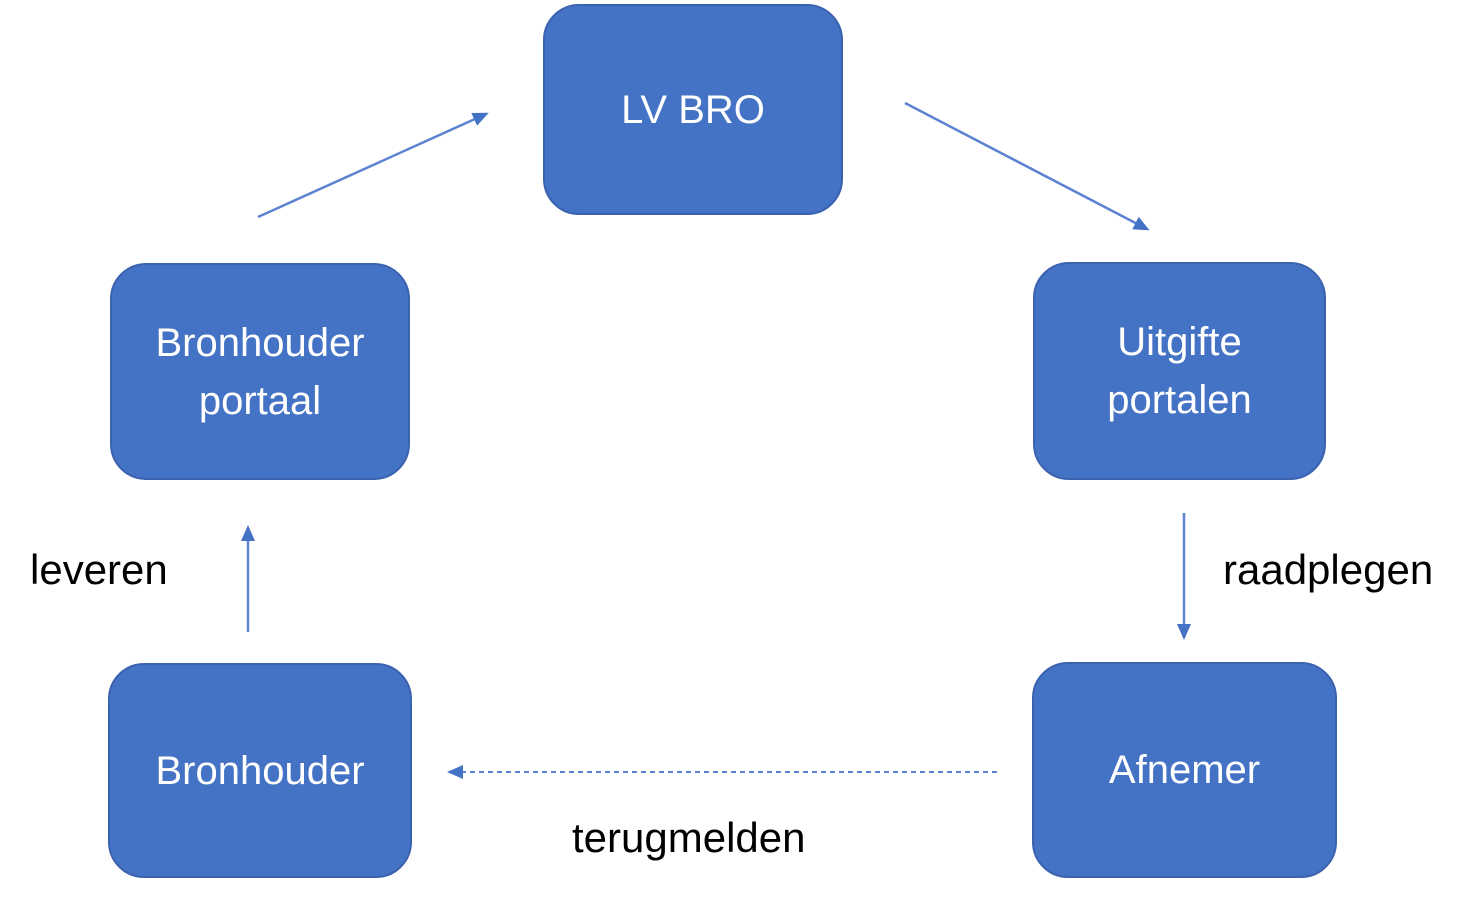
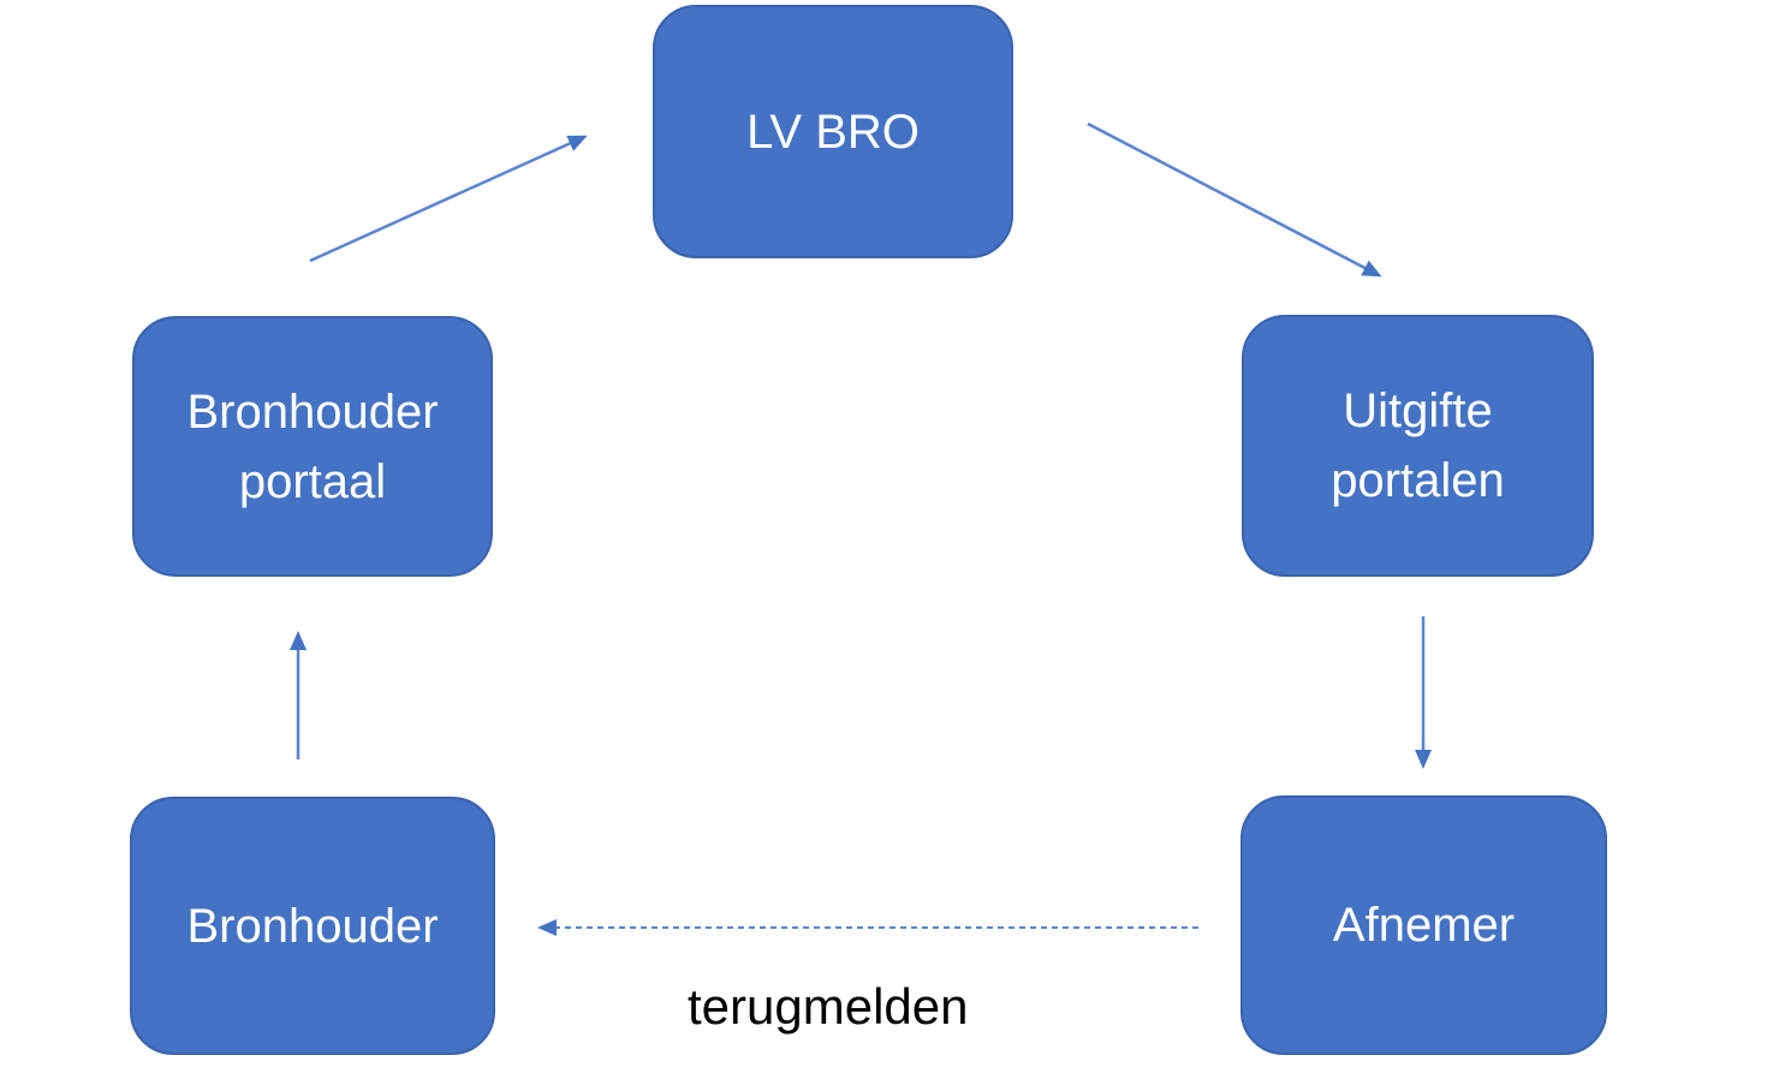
  LV BRO
  Bronhouder portaal
  Uitgifte portalen
  Bronhouder
  Afnemer
- leveren
- raadplegen
  terugmelden
